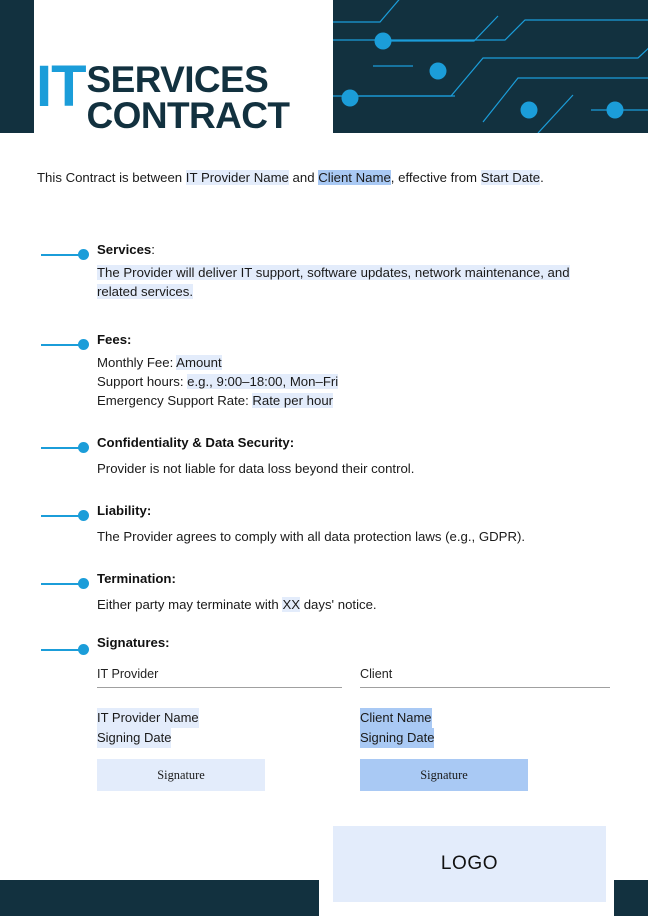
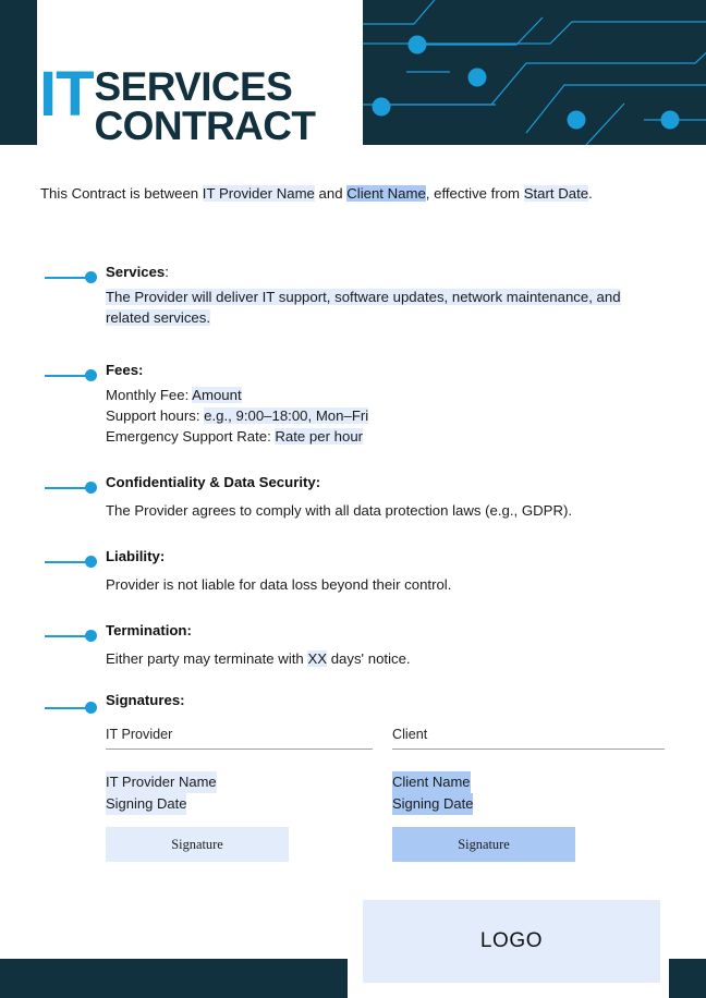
  IT
  SERVICES
  CONTRACT
  This Contract is between IT Provider Name and Client Name, effective from Start Date.
  Services:
  The Provider will deliver IT support, software updates, network maintenance, and
  related services.
  Fees:
  Monthly Fee: Amount
  Support hours: e.g., 9:00–18:00, Mon–Fri
  Emergency Support Rate: Rate per hour
  Confidentiality & Data Security:
- Provider is not liable for data loss beyond their control.
+ The Provider agrees to comply with all data protection laws (e.g., GDPR).
  Liability:
- The Provider agrees to comply with all data protection laws (e.g., GDPR).
+ Provider is not liable for data loss beyond their control.
  Termination:
  Either party may terminate with XX days' notice.
  Signatures:
  IT Provider
  IT Provider Name
  Signing Date
  Signature
  Client
  Client Name
  Signing Date
  Signature
  LOGO
